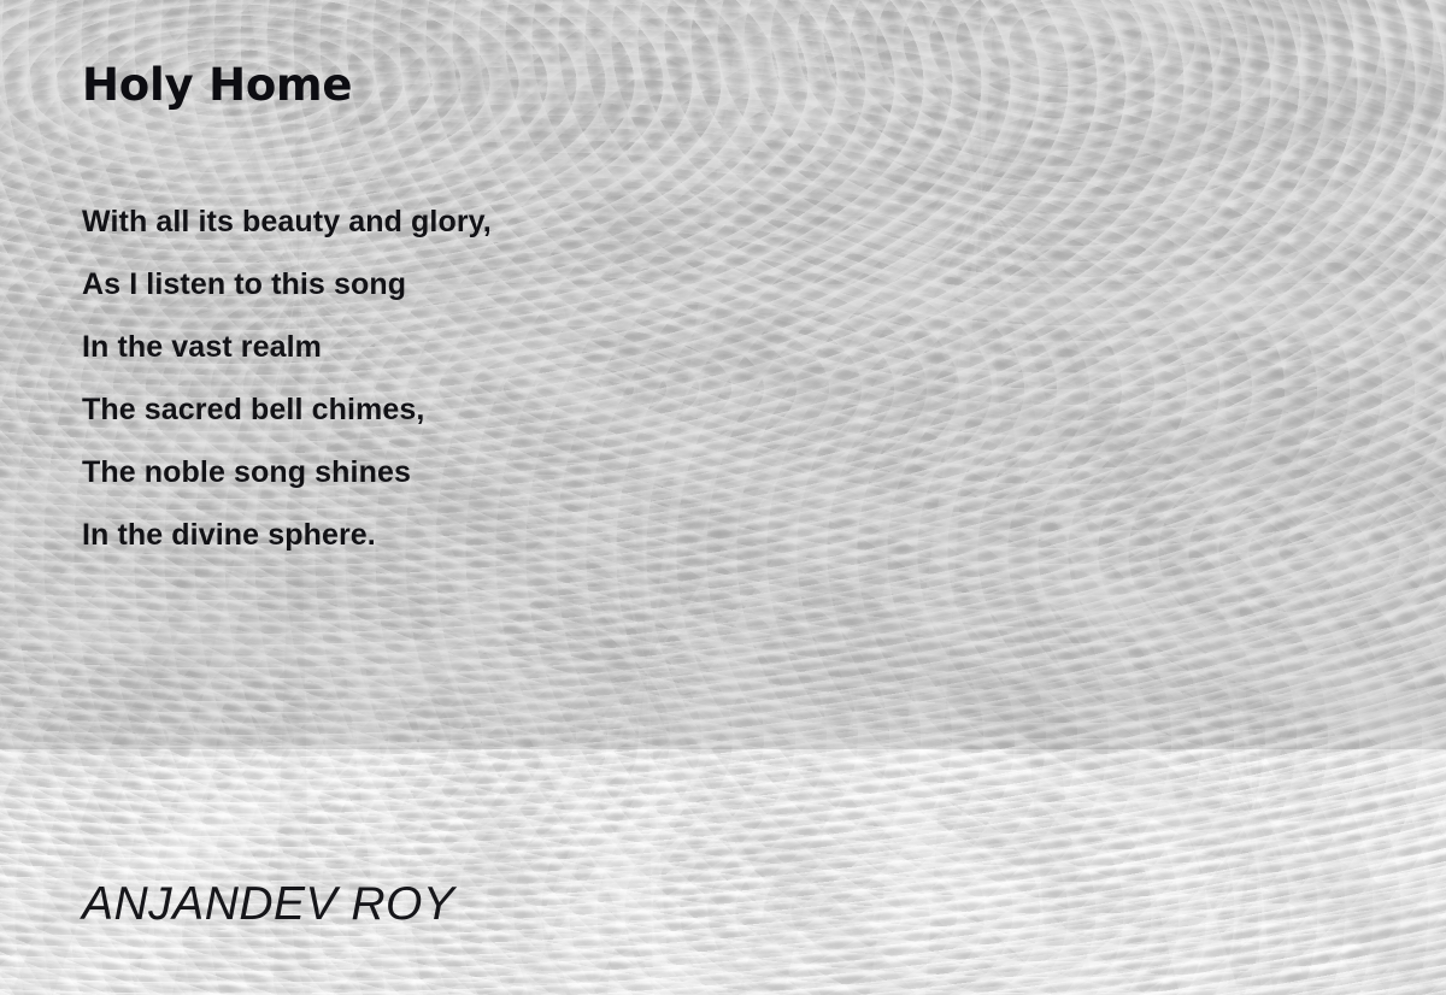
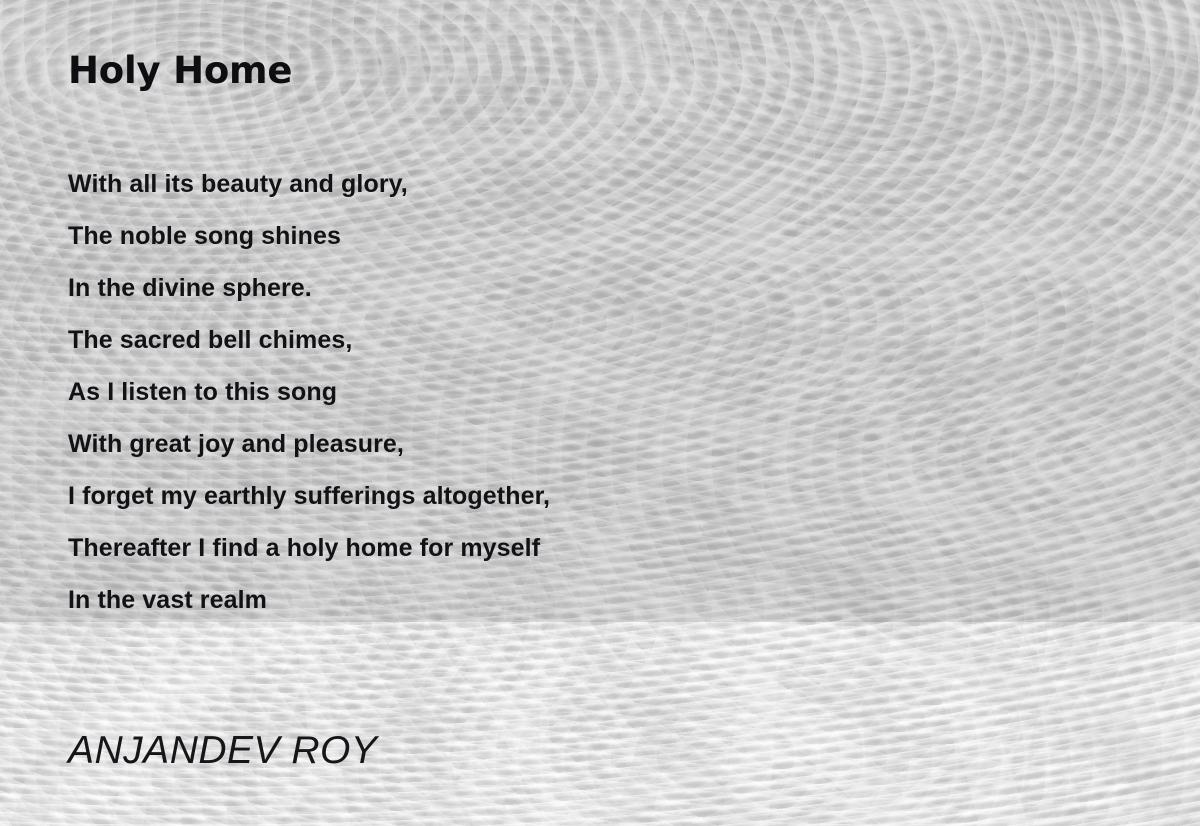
  Holy Home
  With all its beauty and glory,
- As I listen to this song
+ The noble song shines
- In the vast realm
+ In the divine sphere.
  The sacred bell chimes,
- The noble song shines
+ As I listen to this song
+ With great joy and pleasure,
+ I forget my earthly sufferings altogether,
+ Thereafter I find a holy home for myself
- In the divine sphere.
+ In the vast realm
  ANJANDEV ROY
